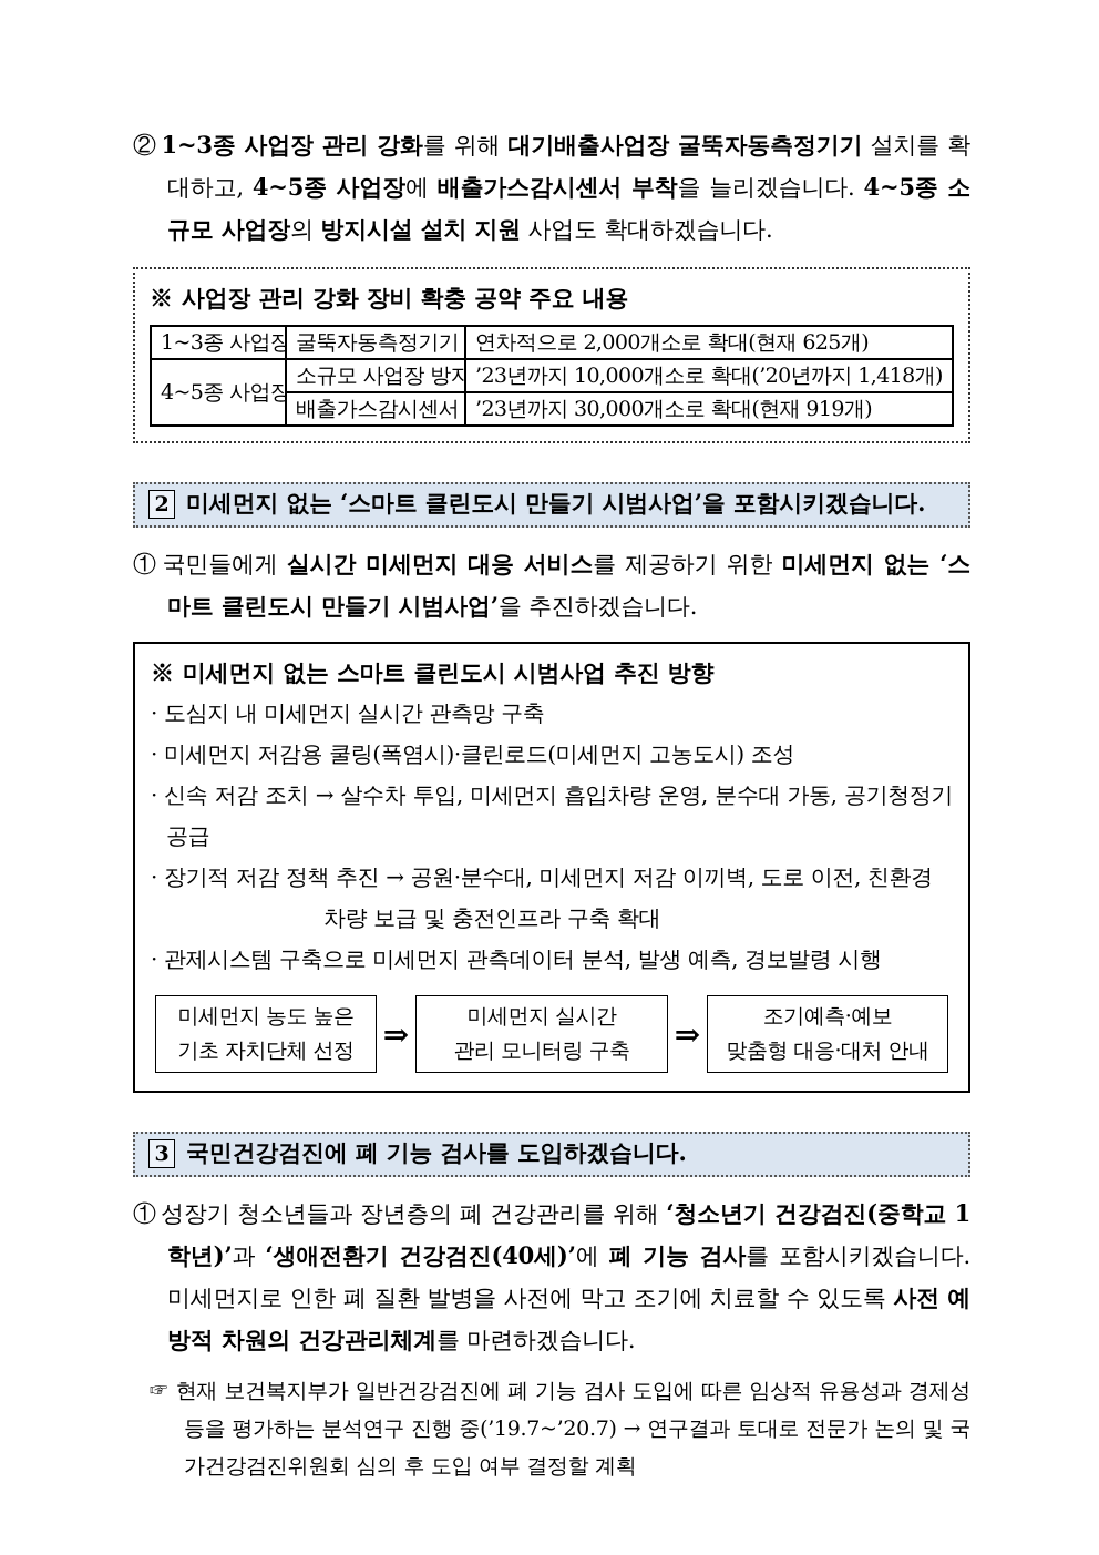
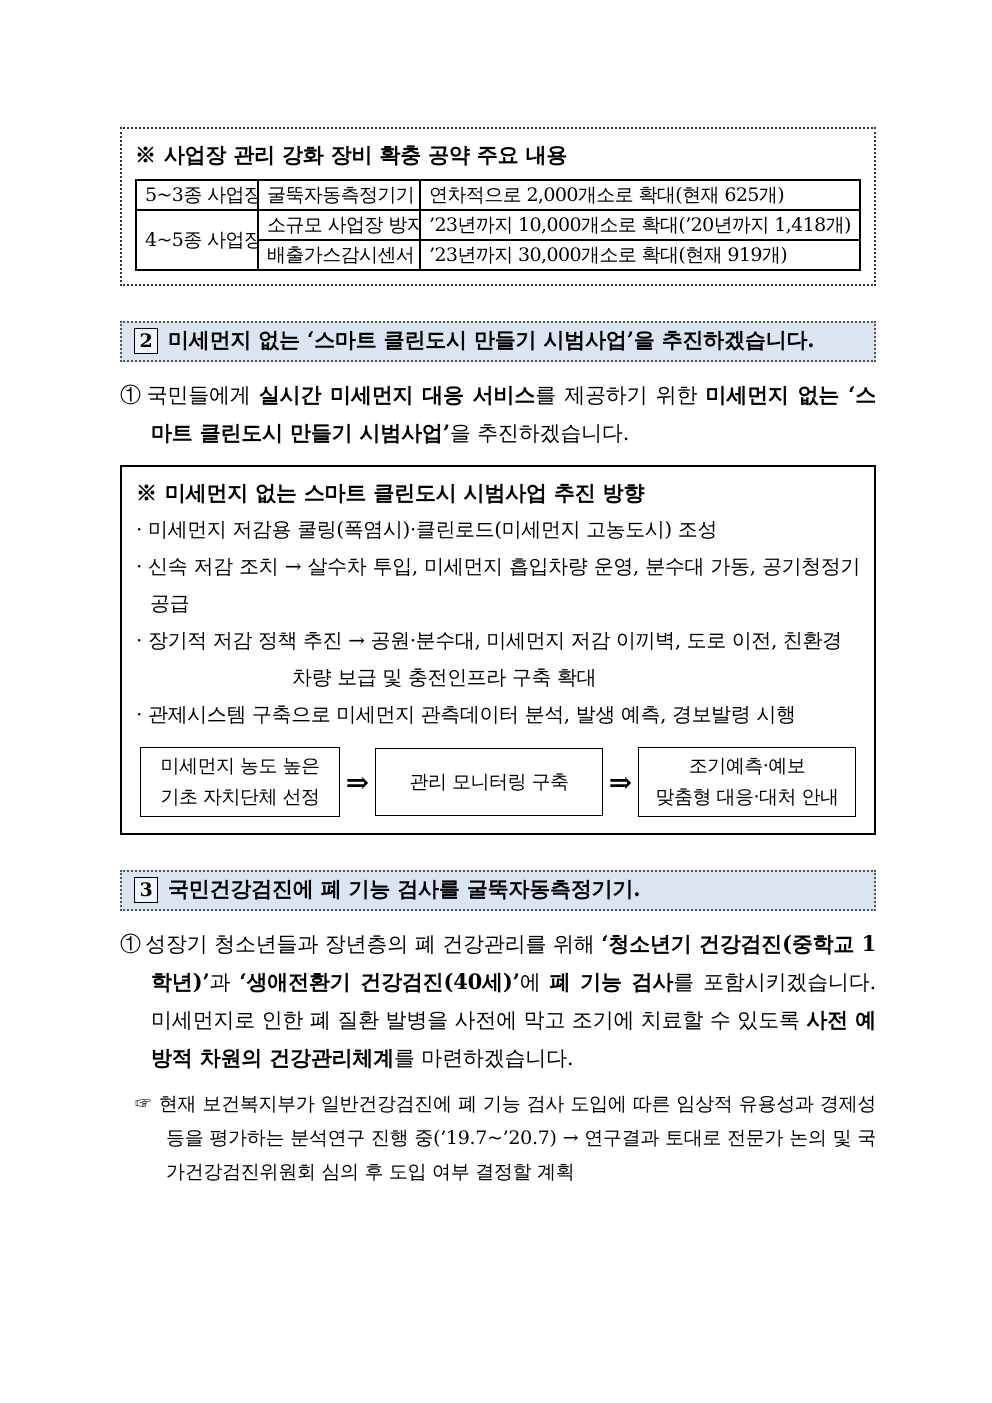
- ② 1~3종 사업장 관리 강화를 위해 대기배출사업장 굴뚝자동측정기기 설치를 확대하고, 4~5종 사업장에 배출가스감시센서 부착을 늘리겠습니다. 4~5종 소규모 사업장의 방지시설 설치 지원 사업도 확대하겠습니다.
  ※ 사업장 관리 강화 장비 확충 공약 주요 내용
- 1~3종 사업장	굴뚝자동측정기기	연차적으로 2,000개소로 확대(현재 625개)
+ 5~3종 사업장	굴뚝자동측정기기	연차적으로 2,000개소로 확대(현재 625개)
  4~5종 사업장	소규모 사업장 방지	’23년까지 10,000개소로 확대(’20년까지 1,418개)
  배출가스감시센서	’23년까지 30,000개소로 확대(현재 919개)
  2
- 미세먼지 없는 ‘스마트 클린도시 만들기 시범사업’을 포함시키겠습니다.
+ 미세먼지 없는 ‘스마트 클린도시 만들기 시범사업’을 추진하겠습니다.
  ① 국민들에게 실시간 미세먼지 대응 서비스를 제공하기 위한 미세먼지 없는 ‘스마트 클린도시 만들기 시범사업’을 추진하겠습니다.
  ※ 미세먼지 없는 스마트 클린도시 시범사업 추진 방향
- · 도심지 내 미세먼지 실시간 관측망 구축
  · 미세먼지 저감용 쿨링(폭염시)·클린로드(미세먼지 고농도시) 조성
  · 신속 저감 조치 → 살수차 투입, 미세먼지 흡입차량 운영, 분수대 가동, 공기청정기 공급
  · 장기적 저감 정책 추진 → 공원·분수대, 미세먼지 저감 이끼벽, 도로 이전, 친환경
  차량 보급 및 충전인프라 구축 확대
  · 관제시스템 구축으로 미세먼지 관측데이터 분석, 발생 예측, 경보발령 시행
  미세먼지 농도 높은
  기초 자치단체 선정
  ⇒
- 미세먼지 실시간
  관리 모니터링 구축
  ⇒
  조기예측·예보
  맞춤형 대응·대처 안내
  3
- 국민건강검진에 폐 기능 검사를 도입하겠습니다.
+ 국민건강검진에 폐 기능 검사를 굴뚝자동측정기기.
  ① 성장기 청소년들과 장년층의 폐 건강관리를 위해 ‘청소년기 건강검진(중학교 1학년)’과 ‘생애전환기 건강검진(40세)’에 폐 기능 검사를 포함시키겠습니다. 미세먼지로 인한 폐 질환 발병을 사전에 막고 조기에 치료할 수 있도록 사전 예방적 차원의 건강관리체계를 마련하겠습니다.
  ☞ 현재 보건복지부가 일반건강검진에 폐 기능 검사 도입에 따른 임상적 유용성과 경제성 등을 평가하는 분석연구 진행 중(’19.7~’20.7) → 연구결과 토대로 전문가 논의 및 국가건강검진위원회 심의 후 도입 여부 결정할 계획
